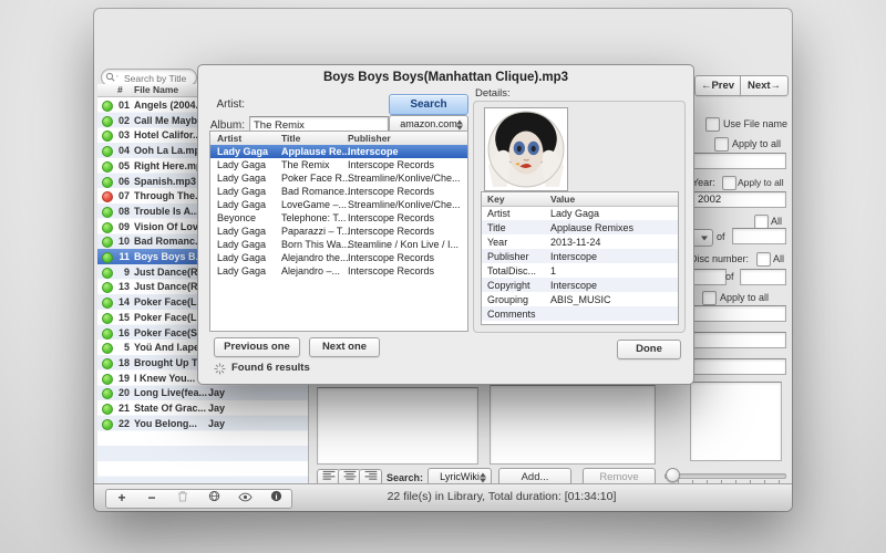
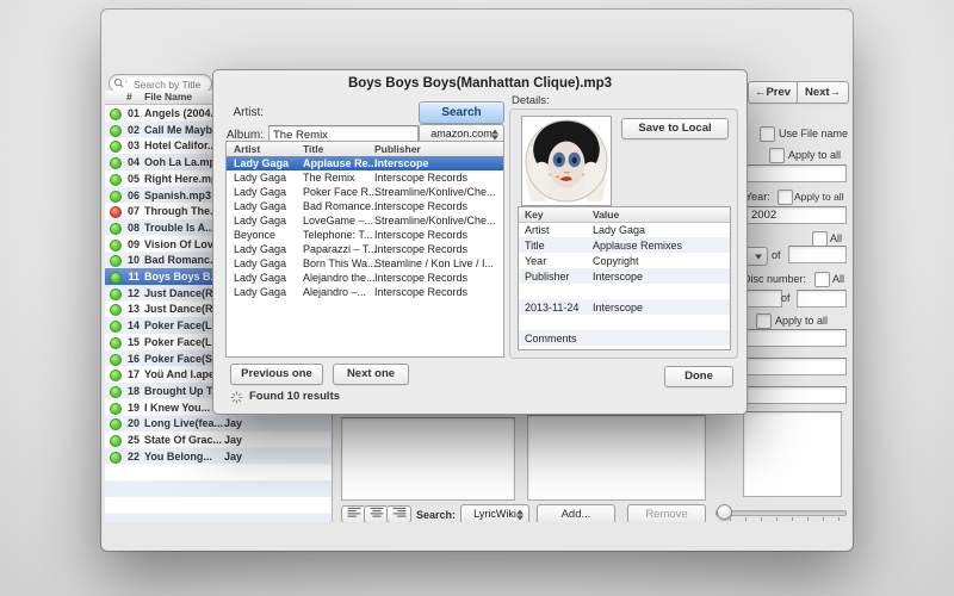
  Search by Title
  #
  File Name
  01
  Angels (2004
  02
  Call Me Mayb
  03
  Hotel Califor.
  04
  Ooh La La.m
  05
  Right Here.m
  06
  Spanish.mp3
  07
  Through The
  08
  Trouble Is A..
  09
  Vision Of Lov
  10
  Bad Romanc
  11
  Boys Boys B
- 9
+ 12
  Just Dance(R
  13
  Just Dance(R
  14
  Poker Face(L
  15
  Poker Face(L
  16
  Poker Face(S
- 5
+ 17
  Yoü And I.ap
  18
  Brought Up T
  19
  I Knew You...
  20
  Long Live(fea...
  Jay
- 21
+ 25
  State Of Grac...
  Jay
  22
  You Belong...
  Jay
  ←Prev
  Next→
  Use File name
  Apply to all
  Year:
  Apply to all
  2002
  All
  of
  isc number:
  All
  of
  Apply to all
  Search:
  LyricWiki
  Add...
  Remove
- +
- −
- i
- 22 file(s) in Library, Total duration: [01:34:10]
  Boys Boys Boys(Manhattan Clique).mp3
  Artist:
  Search
  Album:
  The Remix
  amazon.com
  Artist
  Title
  Publisher
  Lady Gaga
  Applause Re...
  Interscope
  Lady Gaga
  The Remix
  Interscope Records
  Lady Gaga
  Poker Face R...
  Streamline/Konlive/Che...
  Lady Gaga
  Bad Romance...
  Interscope Records
  Lady Gaga
  LoveGame –...
  Streamline/Konlive/Che...
  Beyonce
  Telephone: T...
  Interscope Records
  Lady Gaga
  Paparazzi – T...
  Interscope Records
  Lady Gaga
  Born This Wa...
  Steamline / Kon Live / I...
  Lady Gaga
  Alejandro the...
  Interscope Records
  Lady Gaga
  Alejandro –...
  Interscope Records
  Previous one
  Next one
- Found 6 results
+ Found 10 results
  Details:
+ Save to Local
  Key
  Value
  Artist
  Lady Gaga
  Title
  Applause Remixes
  Year
- 2013-11-24
+ Copyright
  Publisher
  Interscope
- TotalDisc...
- 1
- Copyright
+ 2013-11-24
  Interscope
- Grouping
- ABIS_MUSIC
  Comments
  Done
